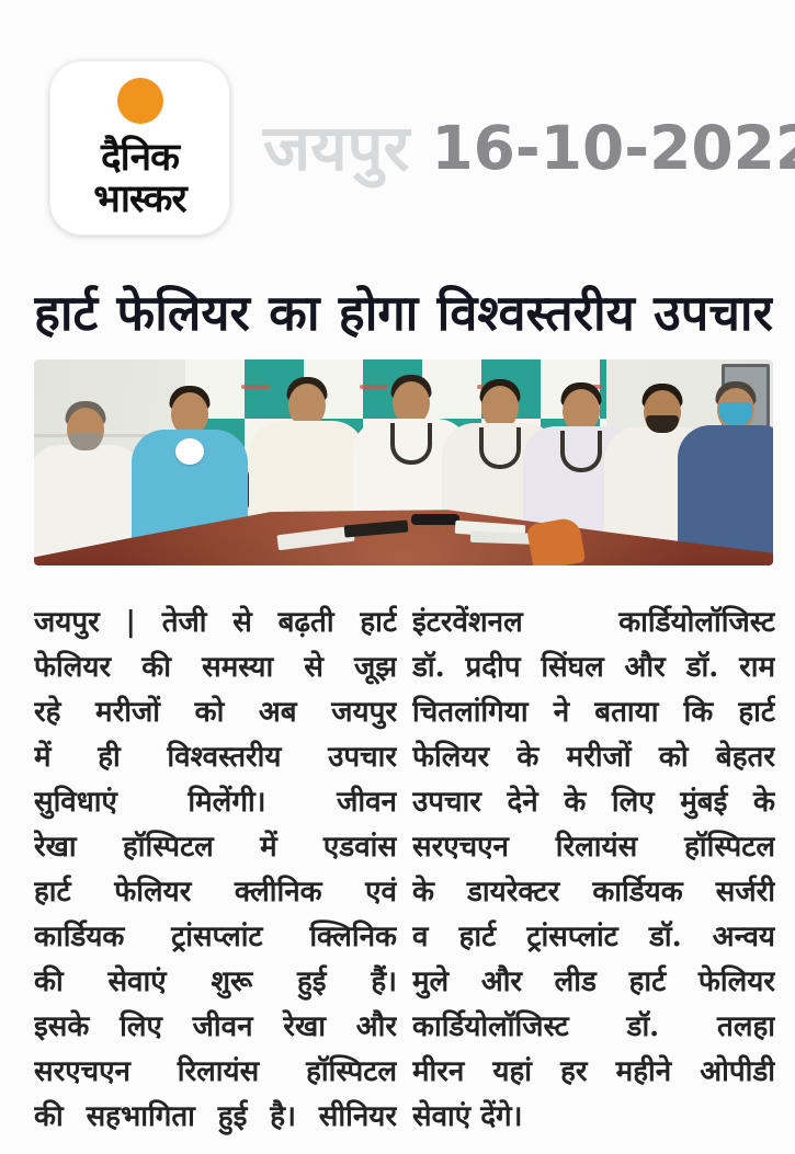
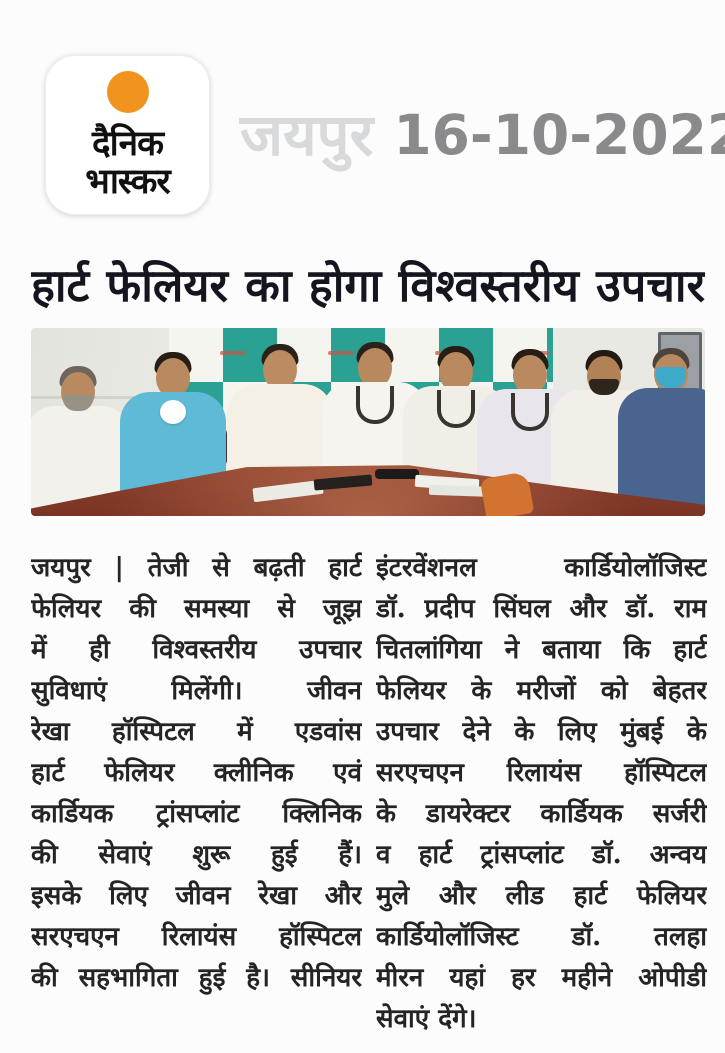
  दैनिक
  भास्कर
  जयपुर
  16-10-202
  हार्ट फेलियर का होगा विश्वस्तरीय उपचार
  जयपुर | तेजी से बढ़ती हार्ट
  फेलियर की समस्या से जूझ
- रहे मरीजों को अब जयपुर
  में ही विश्वस्तरीय उपचार
  सुविधाएं मिलेंगी। जीवन
  रेखा हॉस्पिटल में एडवांस
  हार्ट फेलियर क्लीनिक एवं
  कार्डियक ट्रांसप्लांट क्लिनिक
  की सेवाएं शुरू हुई हैं।
  इसके लिए जीवन रेखा और
  सरएचएन रिलायंस हॉस्पिटल
  की सहभागिता हुई है। सीनियर
  इंटरवेंशनल कार्डियोलॉजिस्ट
  डॉ. प्रदीप सिंघल और डॉ. राम
  चितलांगिया ने बताया कि हार्ट
  फेलियर के मरीजों को बेहतर
  उपचार देने के लिए मुंबई के
  सरएचएन रिलायंस हॉस्पिटल
  के डायरेक्टर कार्डियक सर्जरी
  व हार्ट ट्रांसप्लांट डॉ. अन्वय
  मुले और लीड हार्ट फेलियर
  कार्डियोलॉजिस्ट डॉ. तलहा
  मीरन यहां हर महीने ओपीडी
  सेवाएं देंगे।
